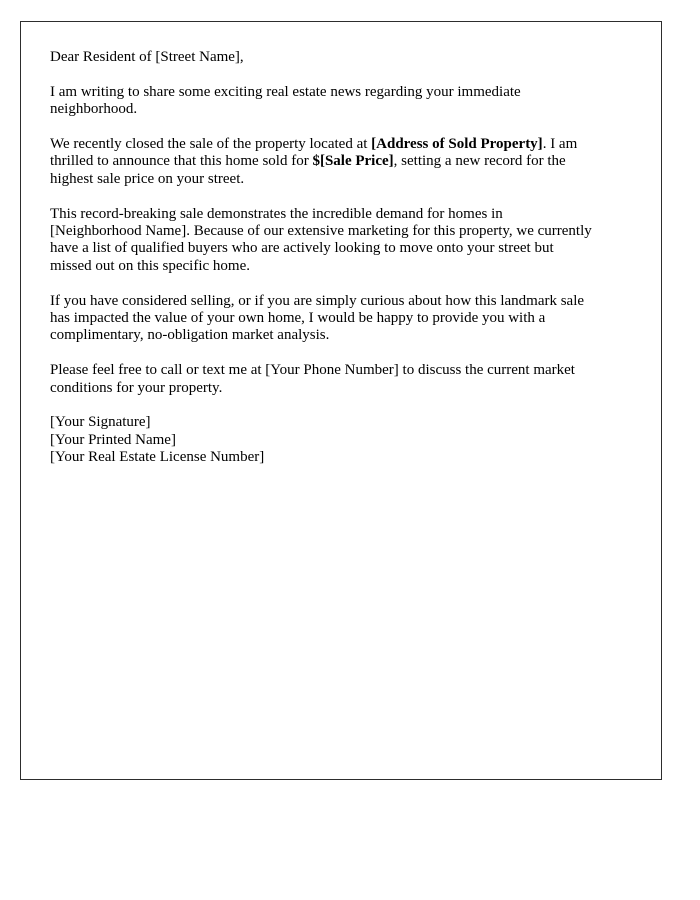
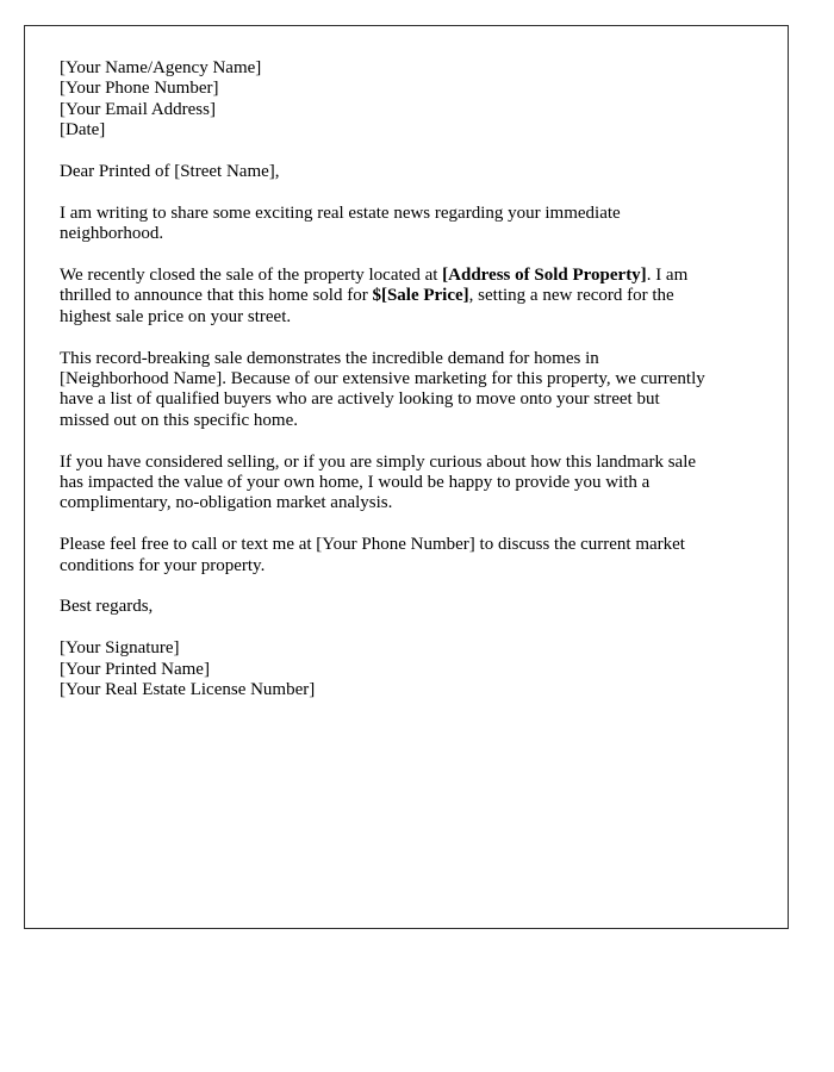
+ [Your Name/Agency Name]
+ [Your Phone Number]
+ [Your Email Address]
+ [Date]
- Dear Resident of [Street Name],
+ Dear Printed of [Street Name],
  I am writing to share some exciting real estate news regarding your immediate
  neighborhood.
  We recently closed the sale of the property located at [Address of Sold Property]. I am
  thrilled to announce that this home sold for $[Sale Price], setting a new record for the
  highest sale price on your street.
  This record-breaking sale demonstrates the incredible demand for homes in
  [Neighborhood Name]. Because of our extensive marketing for this property, we currently
  have a list of qualified buyers who are actively looking to move onto your street but
  missed out on this specific home.
  If you have considered selling, or if you are simply curious about how this landmark sale
  has impacted the value of your own home, I would be happy to provide you with a
  complimentary, no-obligation market analysis.
  Please feel free to call or text me at [Your Phone Number] to discuss the current market
  conditions for your property.
+ Best regards,
  [Your Signature]
  [Your Printed Name]
  [Your Real Estate License Number]
